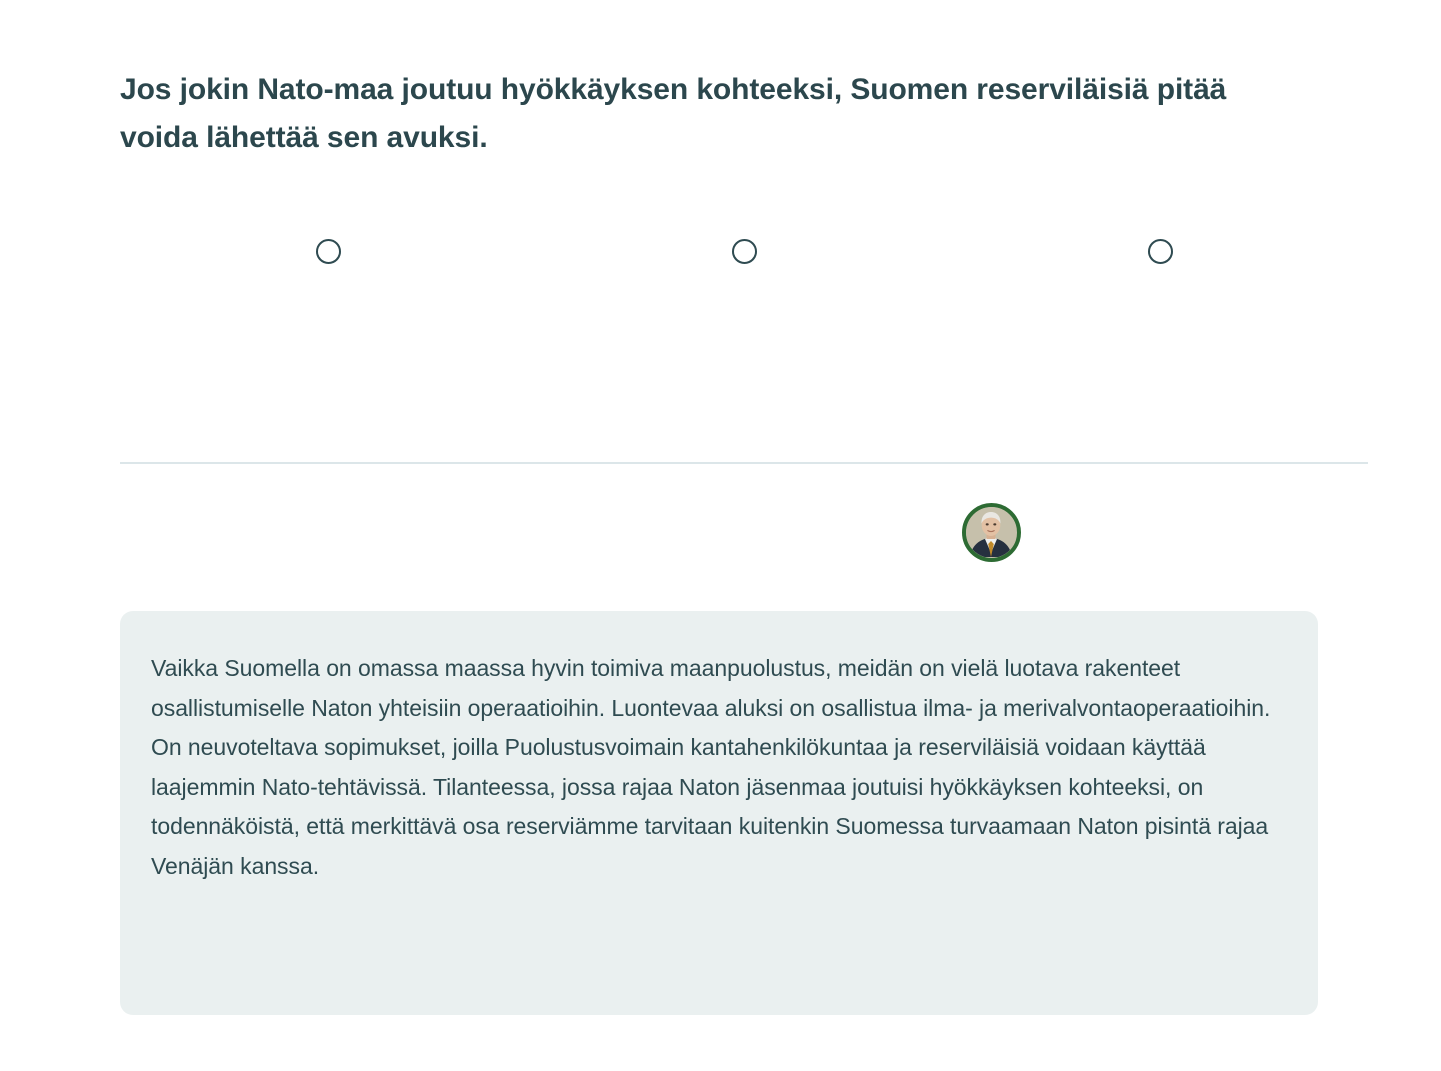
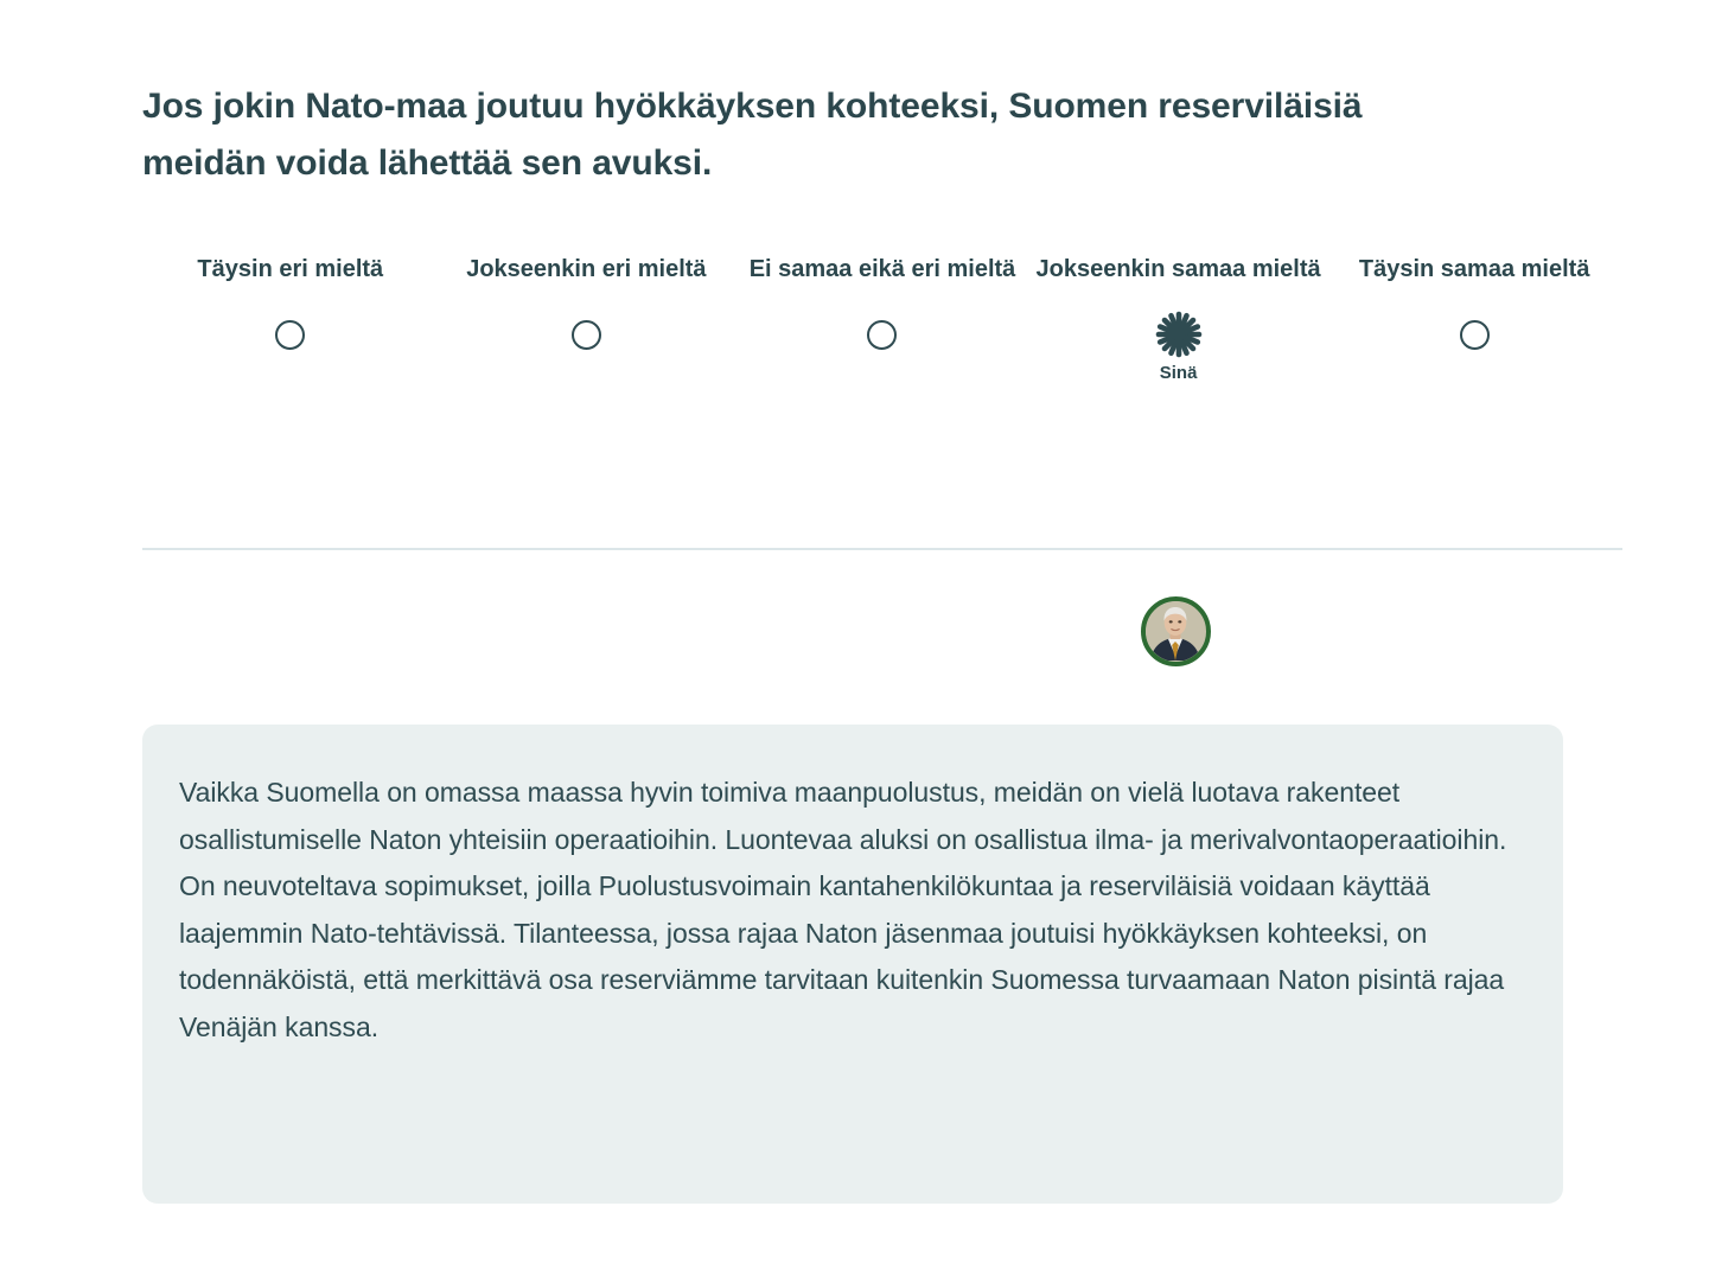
- Jos jokin Nato-maa joutuu hyökkäyksen kohteeksi, Suomen reserviläisiä pitää voida lähettää sen avuksi.
+ Jos jokin Nato-maa joutuu hyökkäyksen kohteeksi, Suomen reserviläisiä meidän voida lähettää sen avuksi.
+ Täysin eri mieltä
+ Jokseenkin eri mieltä
+ Ei samaa eikä eri mieltä
+ Jokseenkin samaa mieltä
+ Sinä
+ Täysin samaa mieltä
  Vaikka Suomella on omassa maassa hyvin toimiva maanpuolustus, meidän on vielä luotava rakenteet osallistumiselle Naton yhteisiin operaatioihin. Luontevaa aluksi on osallistua ilma- ja merivalvontaoperaatioihin. On neuvoteltava sopimukset, joilla Puolustusvoimain kantahenkilökuntaa ja reserviläisiä voidaan käyttää laajemmin Nato-tehtävissä. Tilanteessa, jossa rajaa Naton jäsenmaa joutuisi hyökkäyksen kohteeksi, on todennäköistä, että merkittävä osa reserviämme tarvitaan kuitenkin Suomessa turvaamaan Naton pisintä rajaa Venäjän kanssa.
